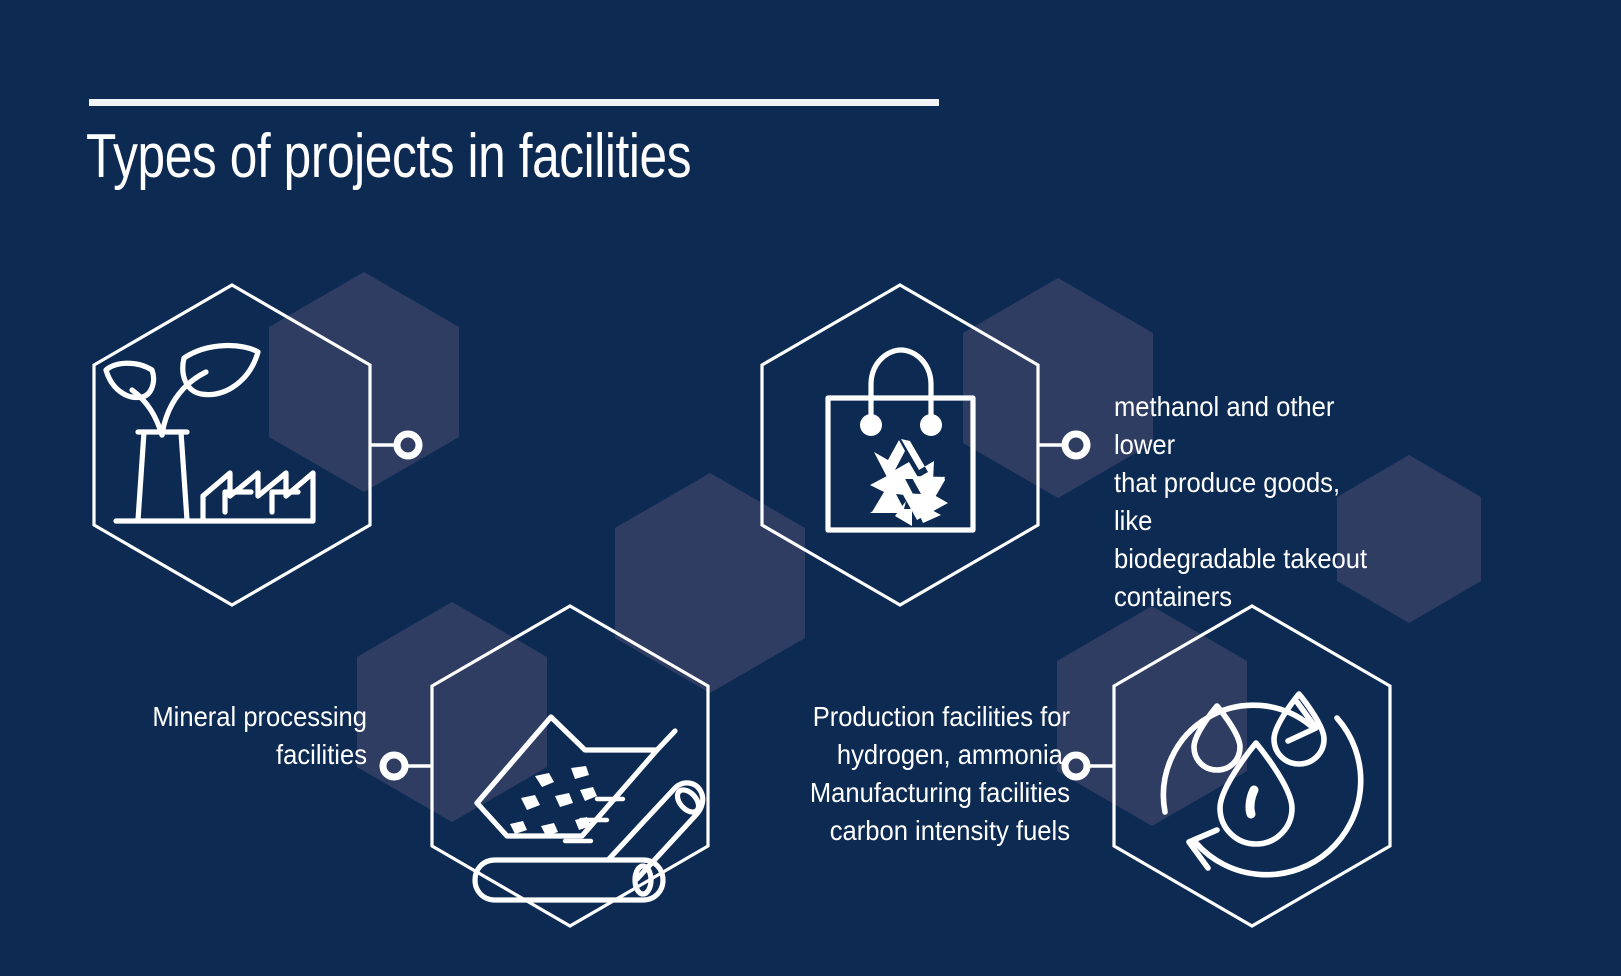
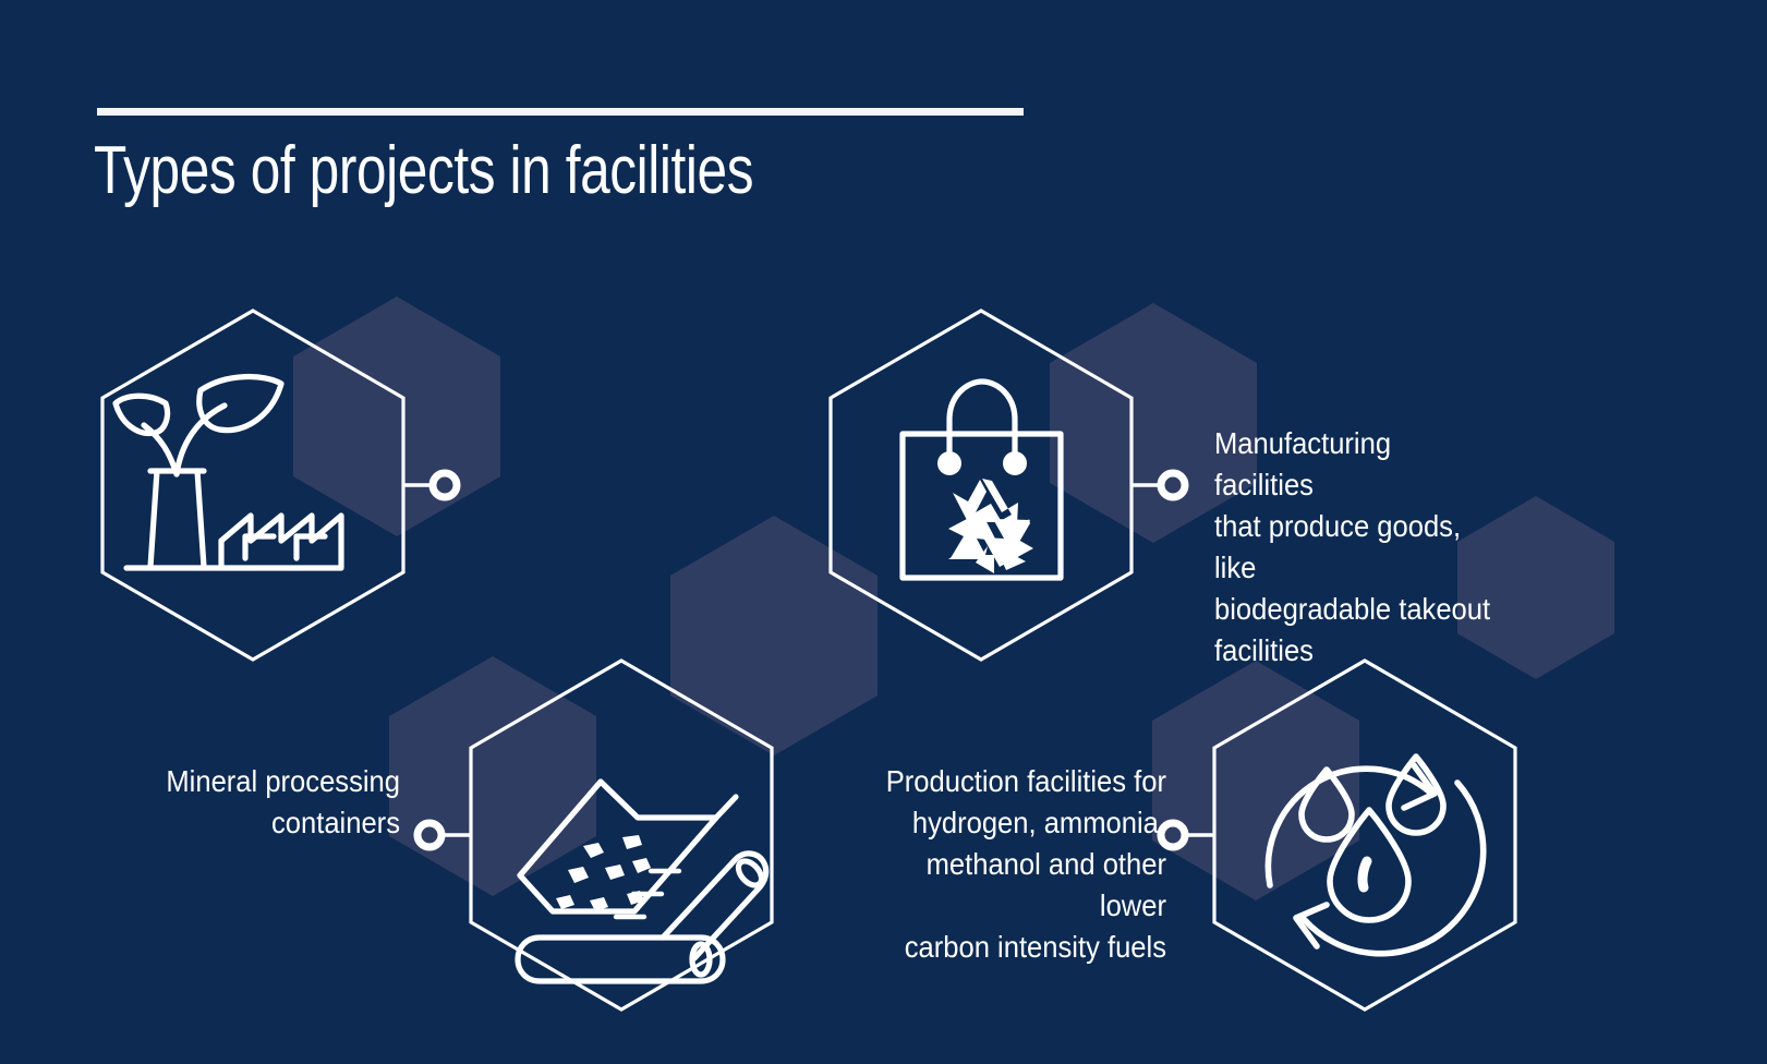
  Types of projects in facilities
- methanol and other lower
+ Manufacturing facilities
  that produce goods, like
  biodegradable takeout
- containers
+ facilities
  Mineral processing
- facilities
+ containers
  Production facilities for
  hydrogen, ammonia,
- Manufacturing facilities
+ methanol and other lower
  carbon intensity fuels
